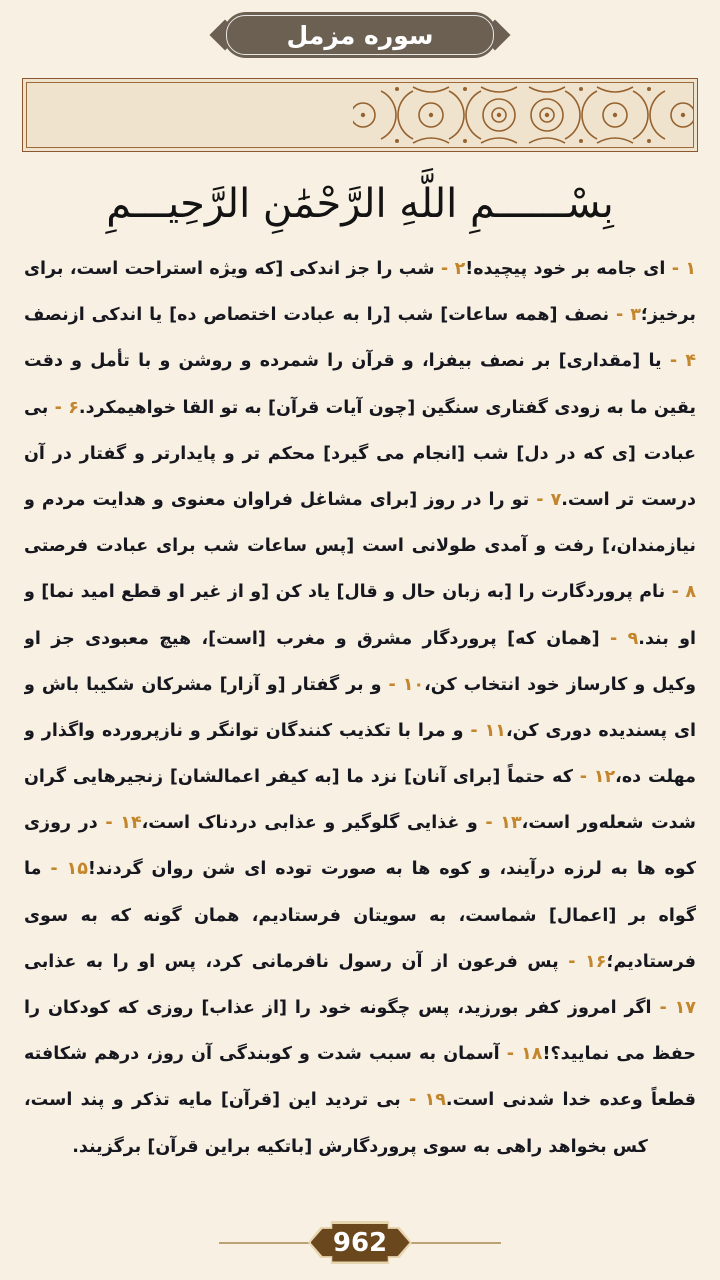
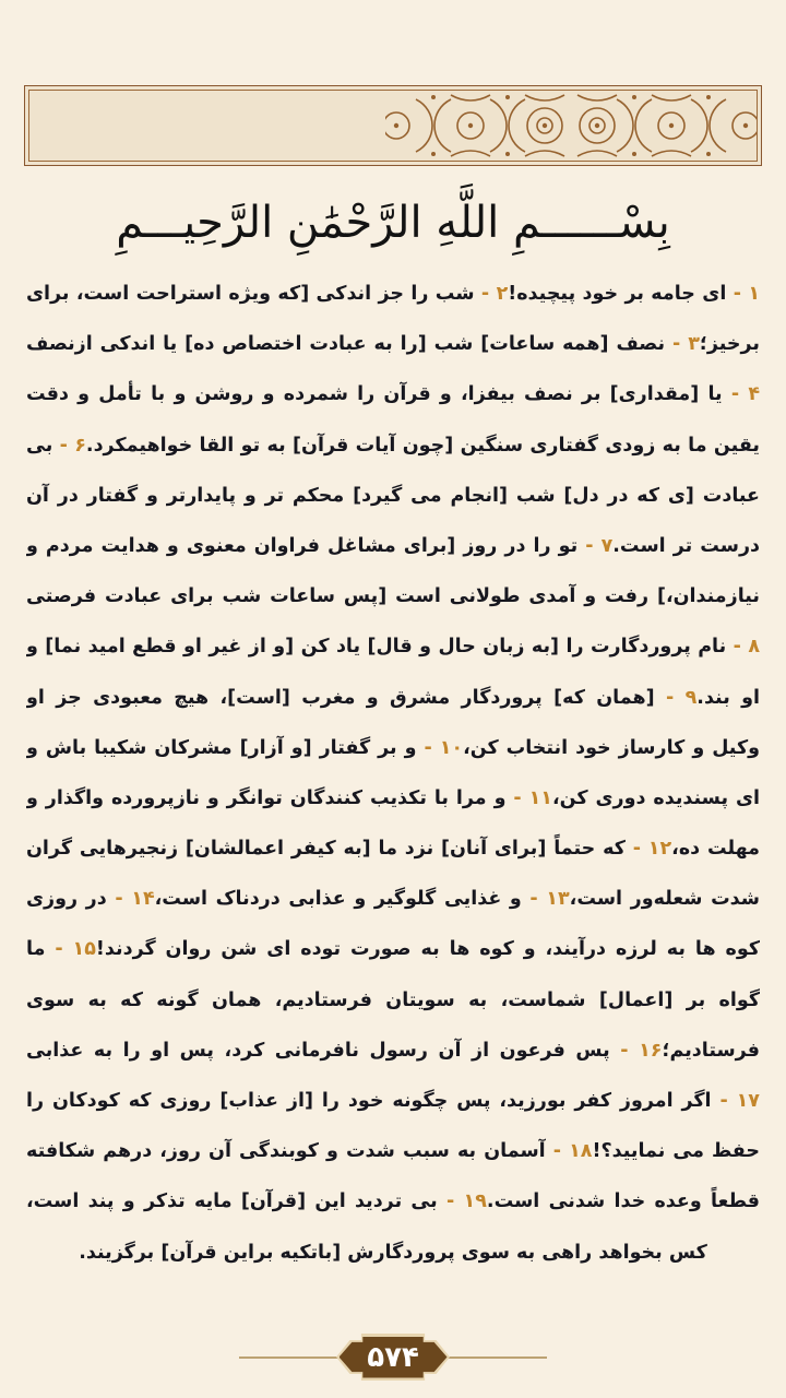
- سوره مزمل
  بِسْــــــمِ اللَّهِ الرَّحْمَٰنِ الرَّحِيـــمِ
  ۱ - ای جامه بر خود پیچیده!۲ - شب را جز اندکی [که ویژه استراحت است، برای
  برخیز؛۳ - نصف [همه ساعات] شب [را به عبادت اختصاص ده] یا اندکی ازنصف
  ۴ - یا [مقداری] بر نصف بیفزا، و قرآن را شمرده و روشن و با تأمل و دقت
  یقین ما به زودی گفتاری سنگین [چون آیات قرآن] به تو القا خواهیمکرد.۶ - بی
  عبادت [ی که در دل] شب [انجام می گیرد] محکم تر و پایدارتر و گفتار در آن
  درست تر است.۷ - تو را در روز [برای مشاغل فراوان معنوی و هدایت مردم و
  نیازمندان،] رفت و آمدی طولانی است [پس ساعات شب برای عبادت فرصتی
  ۸ - نام پروردگارت را [به زبان حال و قال] یاد کن [و از غیر او قطع امید نما] و
  او بند.۹ - [همان که] پروردگار مشرق و مغرب [است]، هیچ معبودی جز او
  وکیل و کارساز خود انتخاب کن،۱۰ - و بر گفتار [و آزار] مشرکان شکیبا باش و
  ای پسندیده دوری کن،۱۱ - و مرا با تکذیب کنندگان توانگر و نازپرورده واگذار و
  مهلت ده،۱۲ - که حتماً [برای آنان] نزد ما [به کیفر اعمالشان] زنجیرهایی گران
  شدت شعله‌ور است،۱۳ - و غذایی گلوگیر و عذابی دردناک است،۱۴ - در روزی
  کوه ها به لرزه درآیند، و کوه ها به صورت توده ای شن روان گردند!۱۵ - ما
  گواه بر [اعمال] شماست، به سویتان فرستادیم، همان گونه که به سوی
  فرستادیم؛۱۶ - پس فرعون از آن رسول نافرمانی کرد، پس او را به عذابی
  ۱۷ - اگر امروز کفر بورزید، پس چگونه خود را [از عذاب] روزی که کودکان را
  حفظ می نمایید؟!۱۸ - آسمان به سبب شدت و کوبندگی آن روز، درهم شکافته
  قطعاً وعده خدا شدنی است.۱۹ - بی تردید این [قرآن] مایه تذکر و پند است،
  کس بخواهد راهی به سوی پروردگارش [باتکیه براین قرآن] برگزیند.
- 962
+ ۵۷۴
